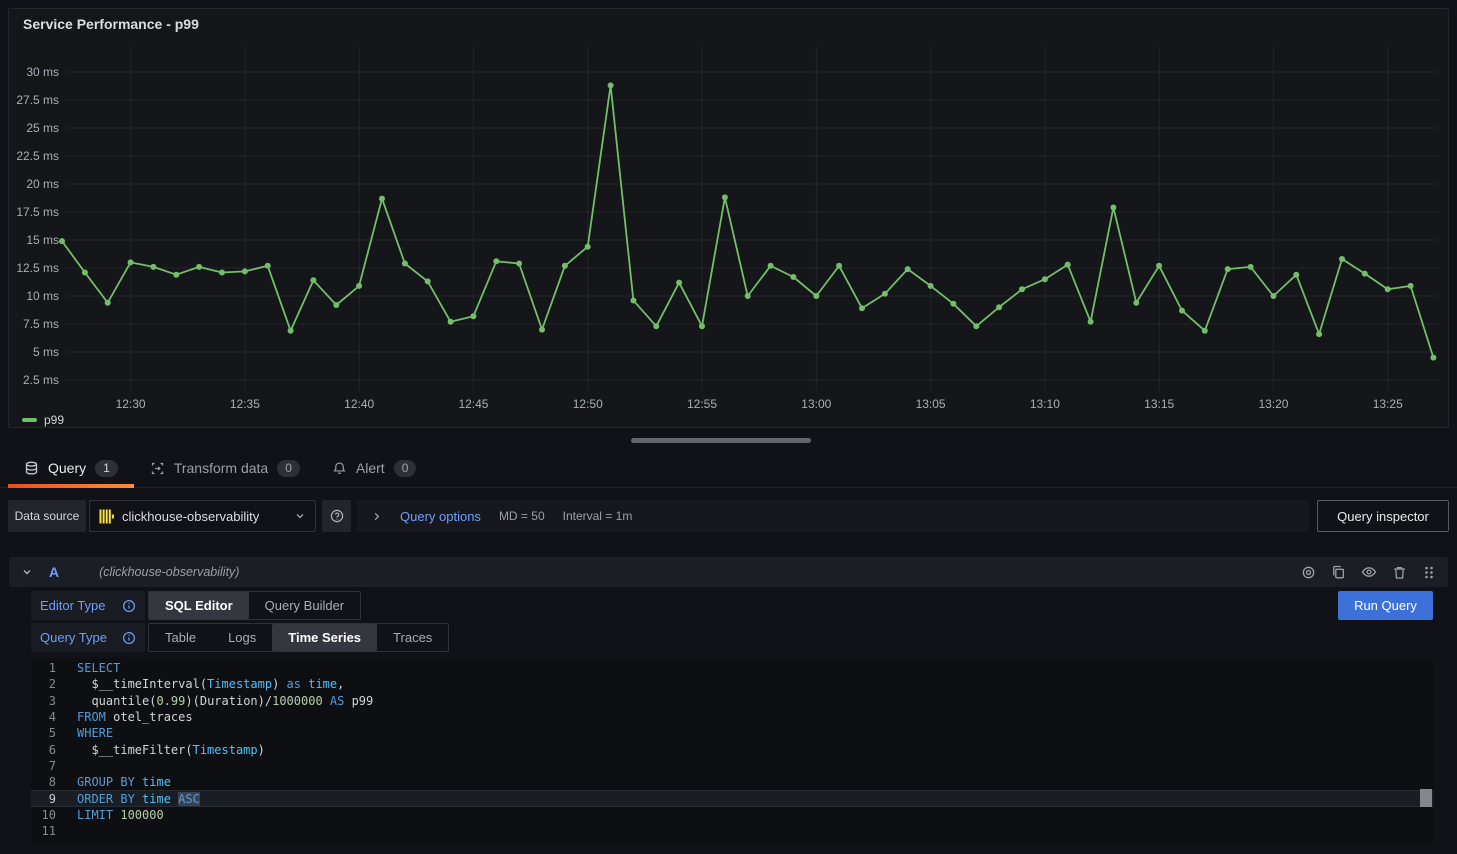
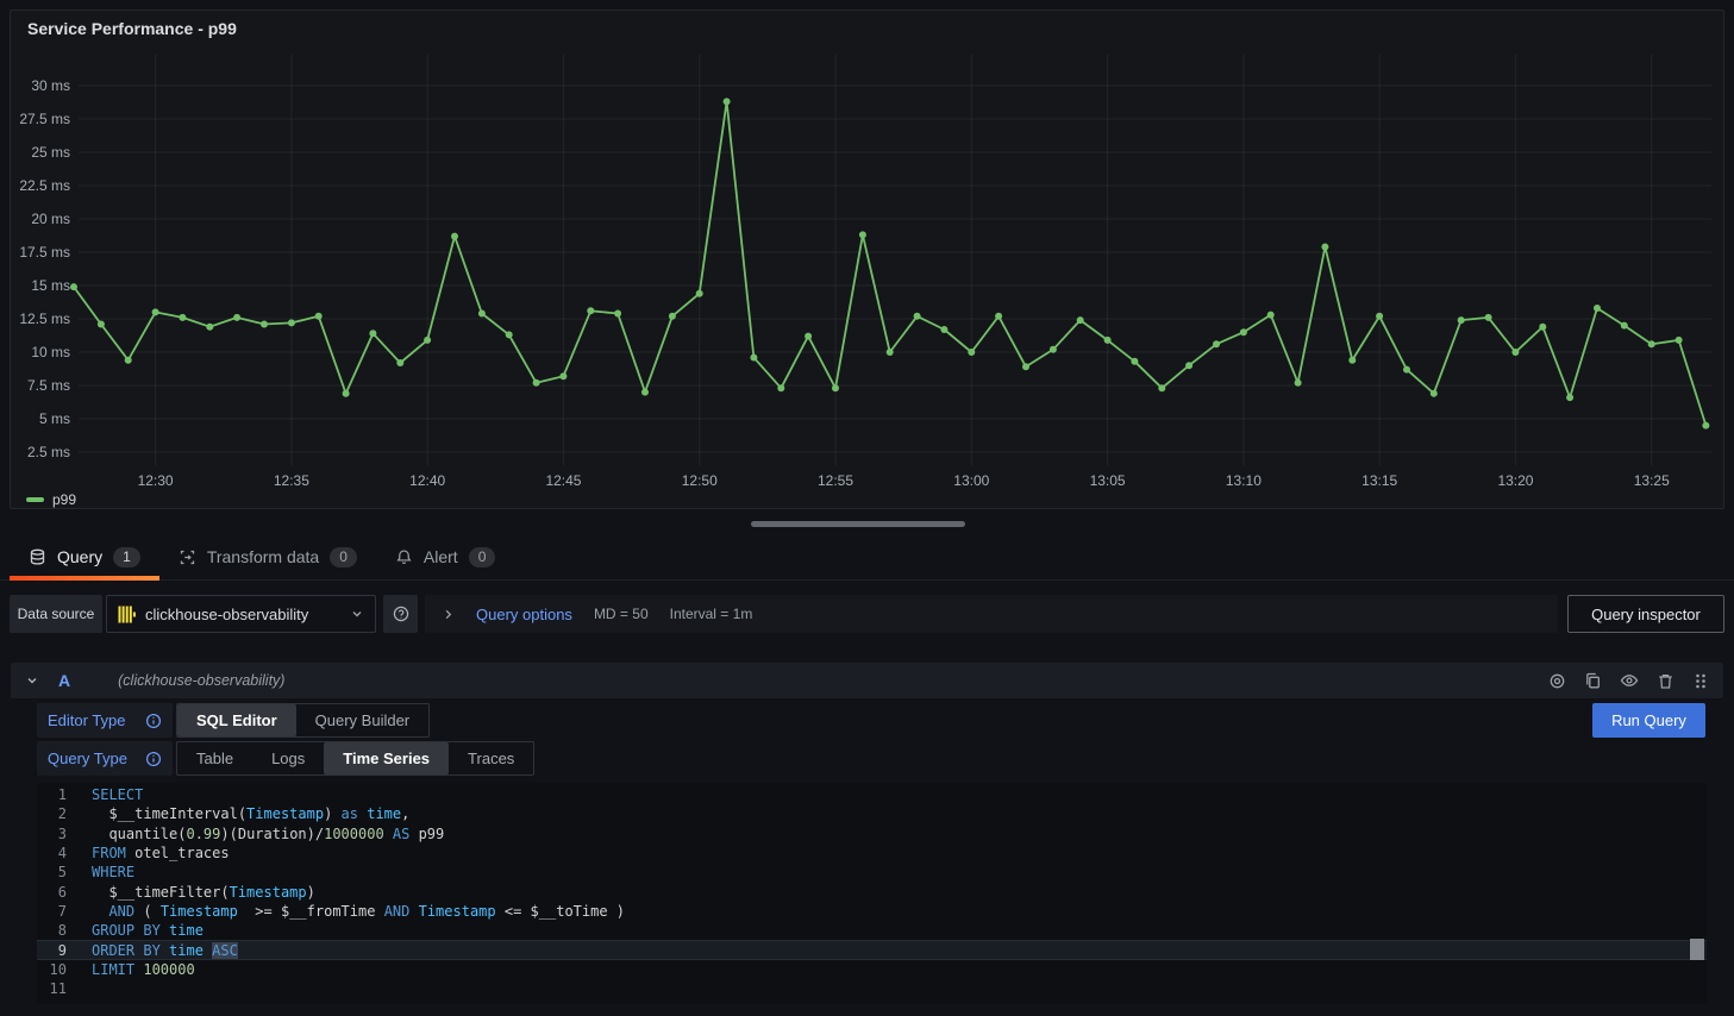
  Service Performance - p99
  30 ms
  27.5 ms
  25 ms
  22.5 ms
  20 ms
  17.5 ms
  15 ms
  12.5 ms
  10 ms
  7.5 ms
  5 ms
  2.5 ms
  12:30
  12:35
  12:40
  12:45
  12:50
  12:55
  13:00
  13:05
  13:10
  13:15
  13:20
  13:25
  p99
  Query
  1
  Transform data
  0
  Alert
  0
  Data source
  clickhouse-observability
  Query options
  MD = 50
  Interval = 1m
  Query inspector
  A
  (clickhouse-observability)
  Editor Type
  SQL Editor
  Query Builder
  Run Query
  Query Type
  Table
  Logs
  Time Series
  Traces
  1
  SELECT
  2
  $__timeInterval(Timestamp) as time,
  3
  quantile(0.99)(Duration)/1000000 AS p99
  4
  FROM otel_traces
  5
  WHERE
  6
  $__timeFilter(Timestamp)
  7
+ AND ( Timestamp >= $__fromTime AND Timestamp <= $__toTime )
  8
  GROUP BY time
  9
  ORDER BY time ASC
  10
  LIMIT 100000
  11
